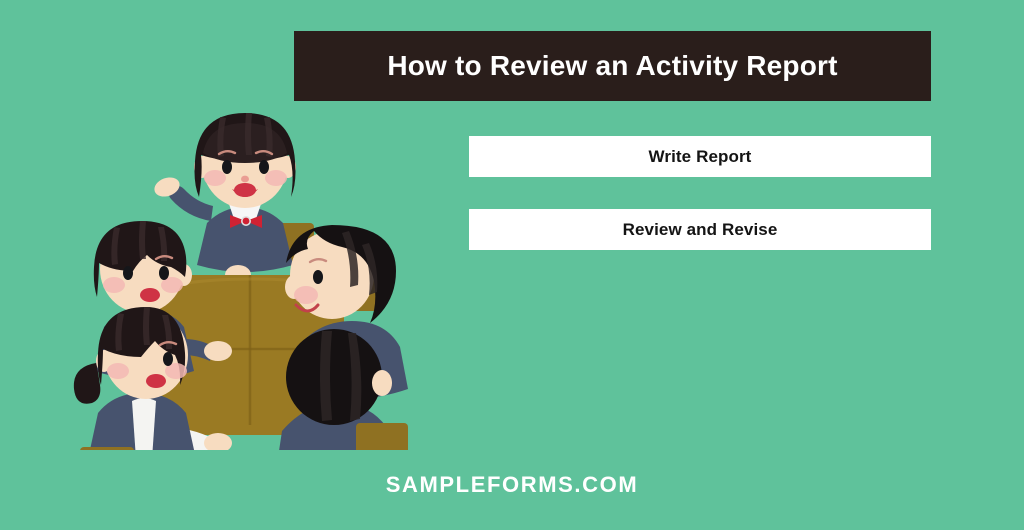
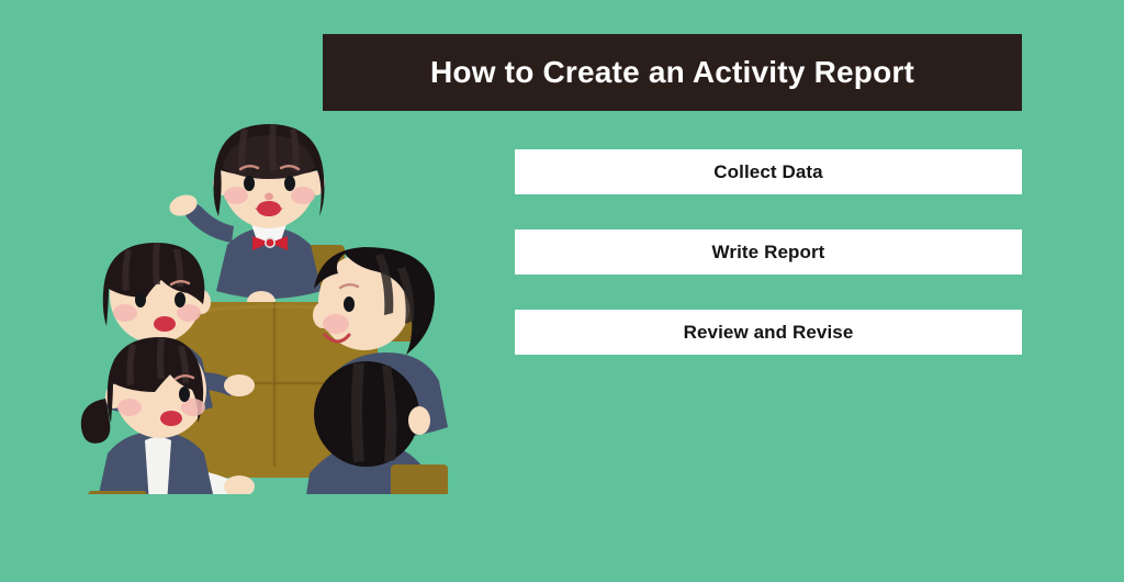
- How to Review an Activity Report
+ How to Create an Activity Report
+ Collect Data
  Write Report
  Review and Revise
- SAMPLEFORMS.COM
